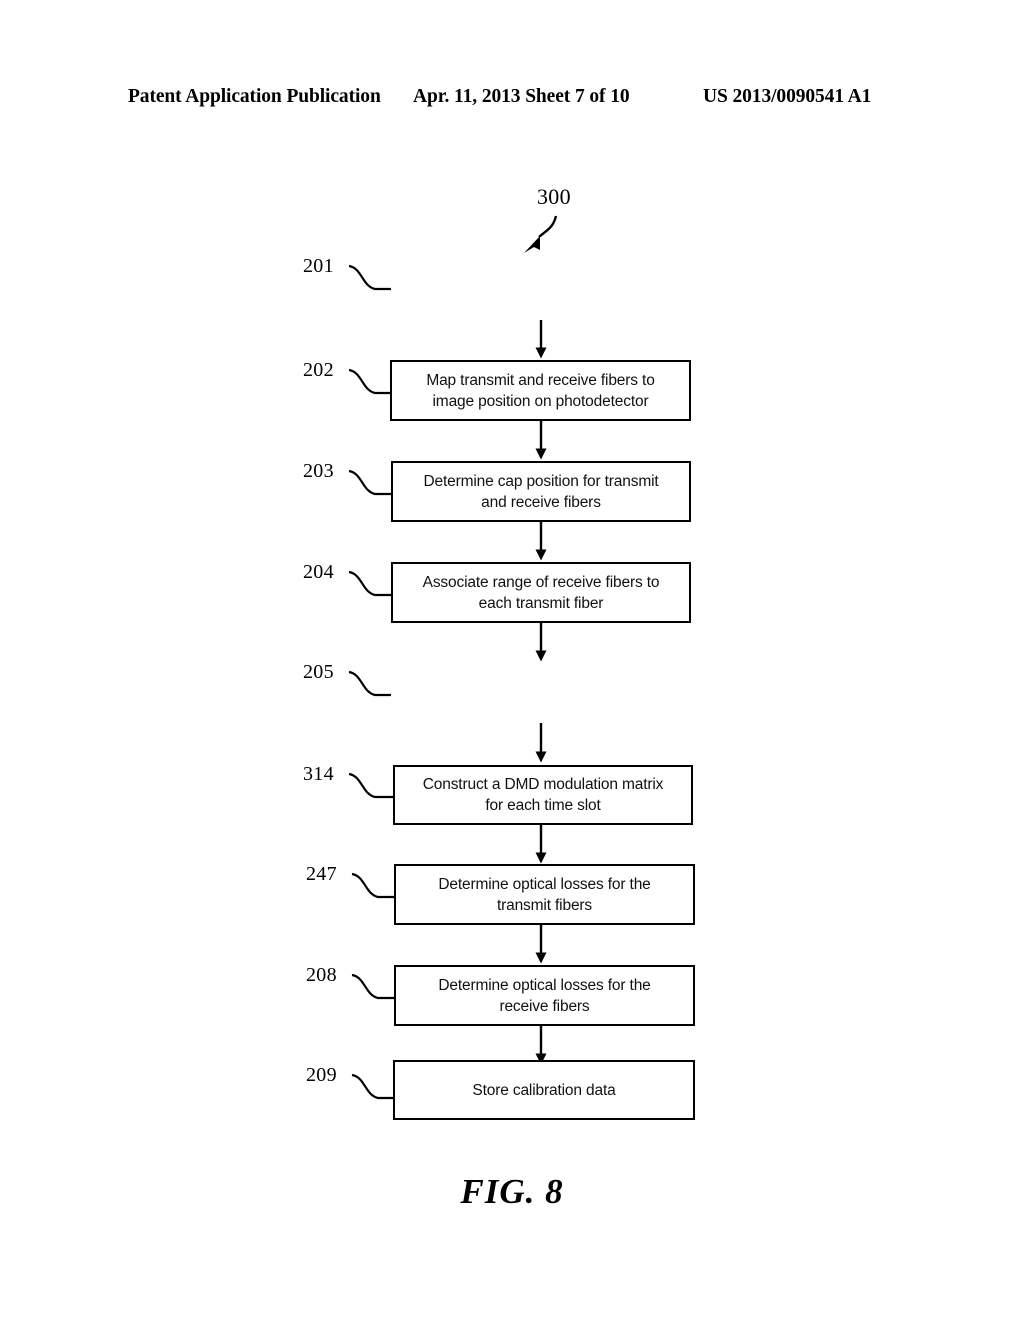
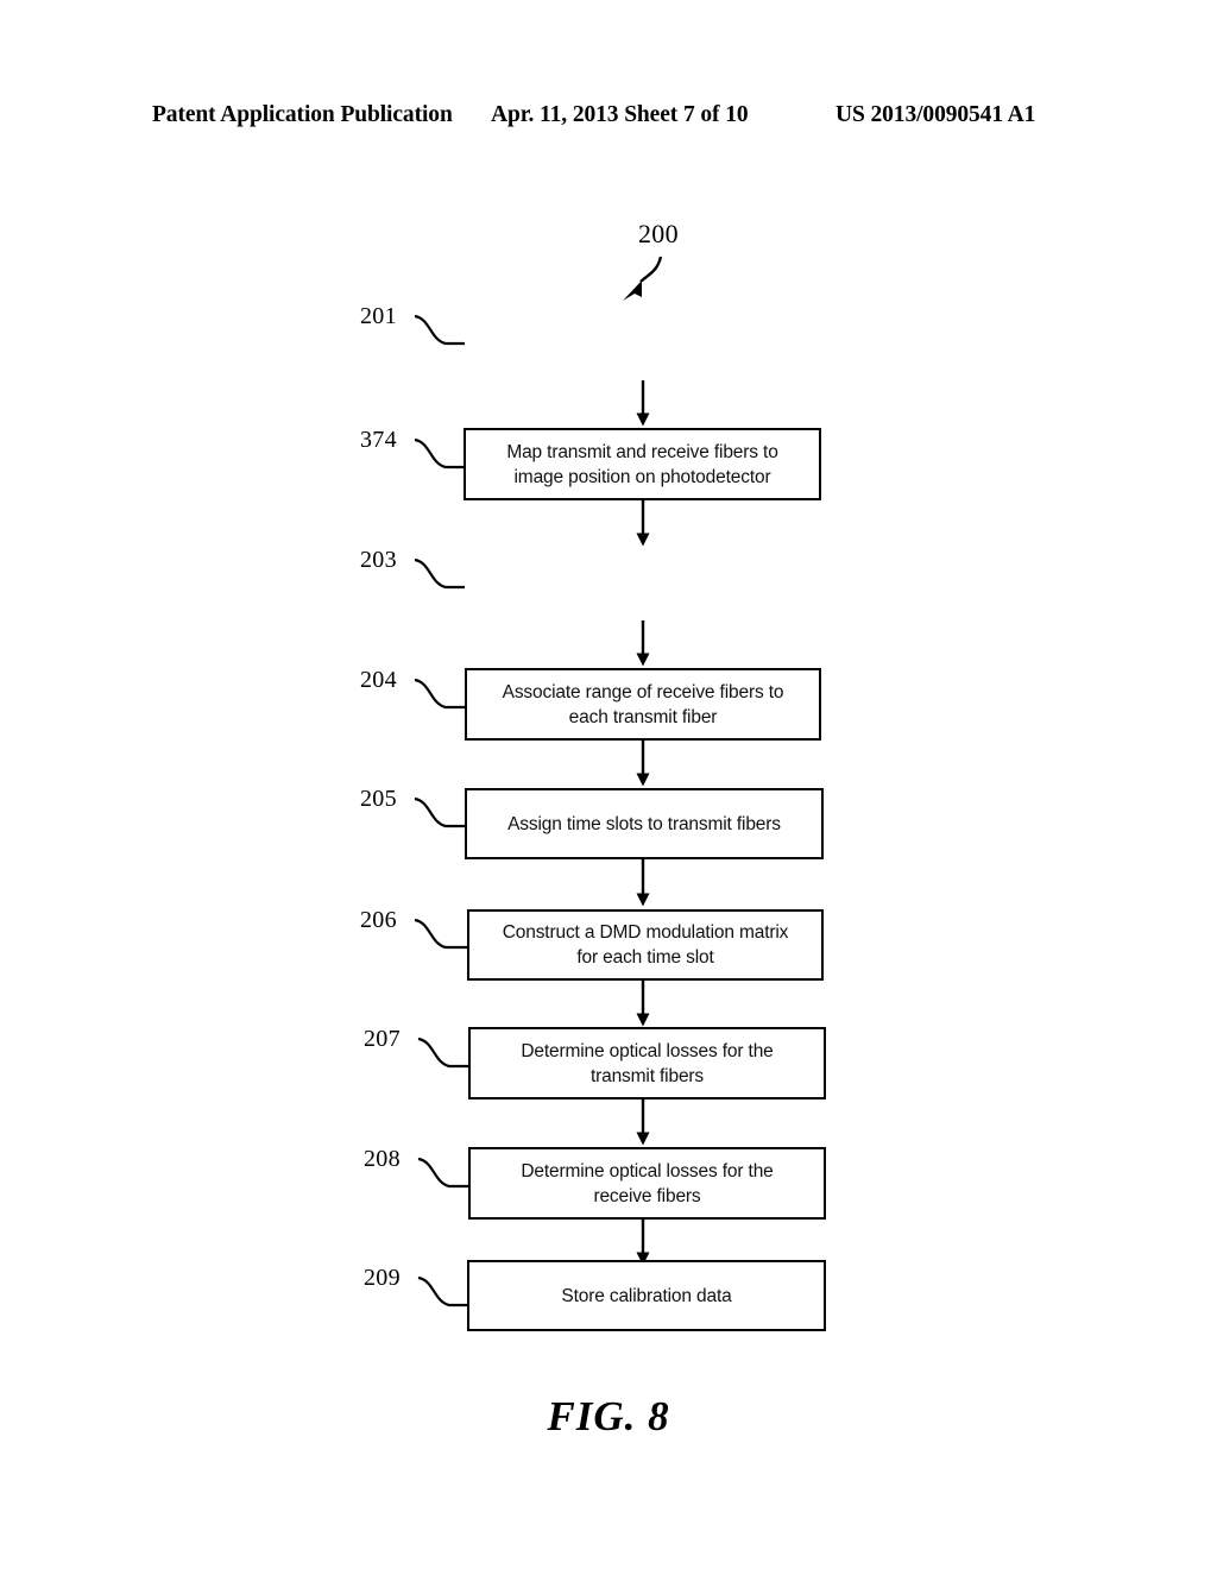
  Patent Application Publication
  Apr. 11, 2013 Sheet 7 of 10
  US 2013/0090541 A1
- 300
+ 200
  201
- 202
+ 374
  203
  204
  205
- 314
+ 206
- 247
+ 207
  208
  209
  Map transmit and receive fibers to
  image position on photodetector
- Determine cap position for transmit
- and receive fibers
  Associate range of receive fibers to
  each transmit fiber
+ Assign time slots to transmit fibers
  Construct a DMD modulation matrix
  for each time slot
  Determine optical losses for the
  transmit fibers
  Determine optical losses for the
  receive fibers
  Store calibration data
  FIG. 8
